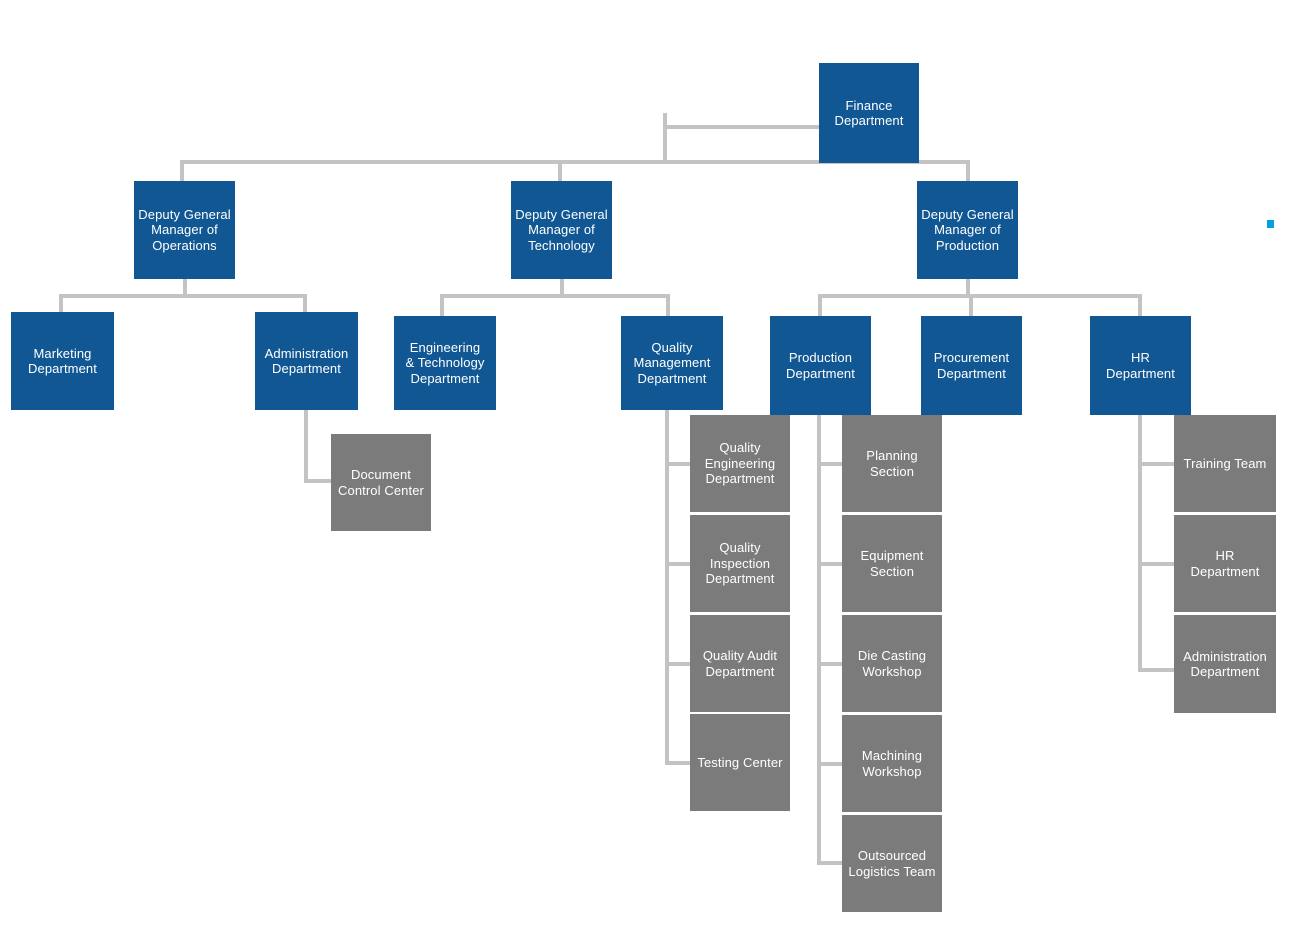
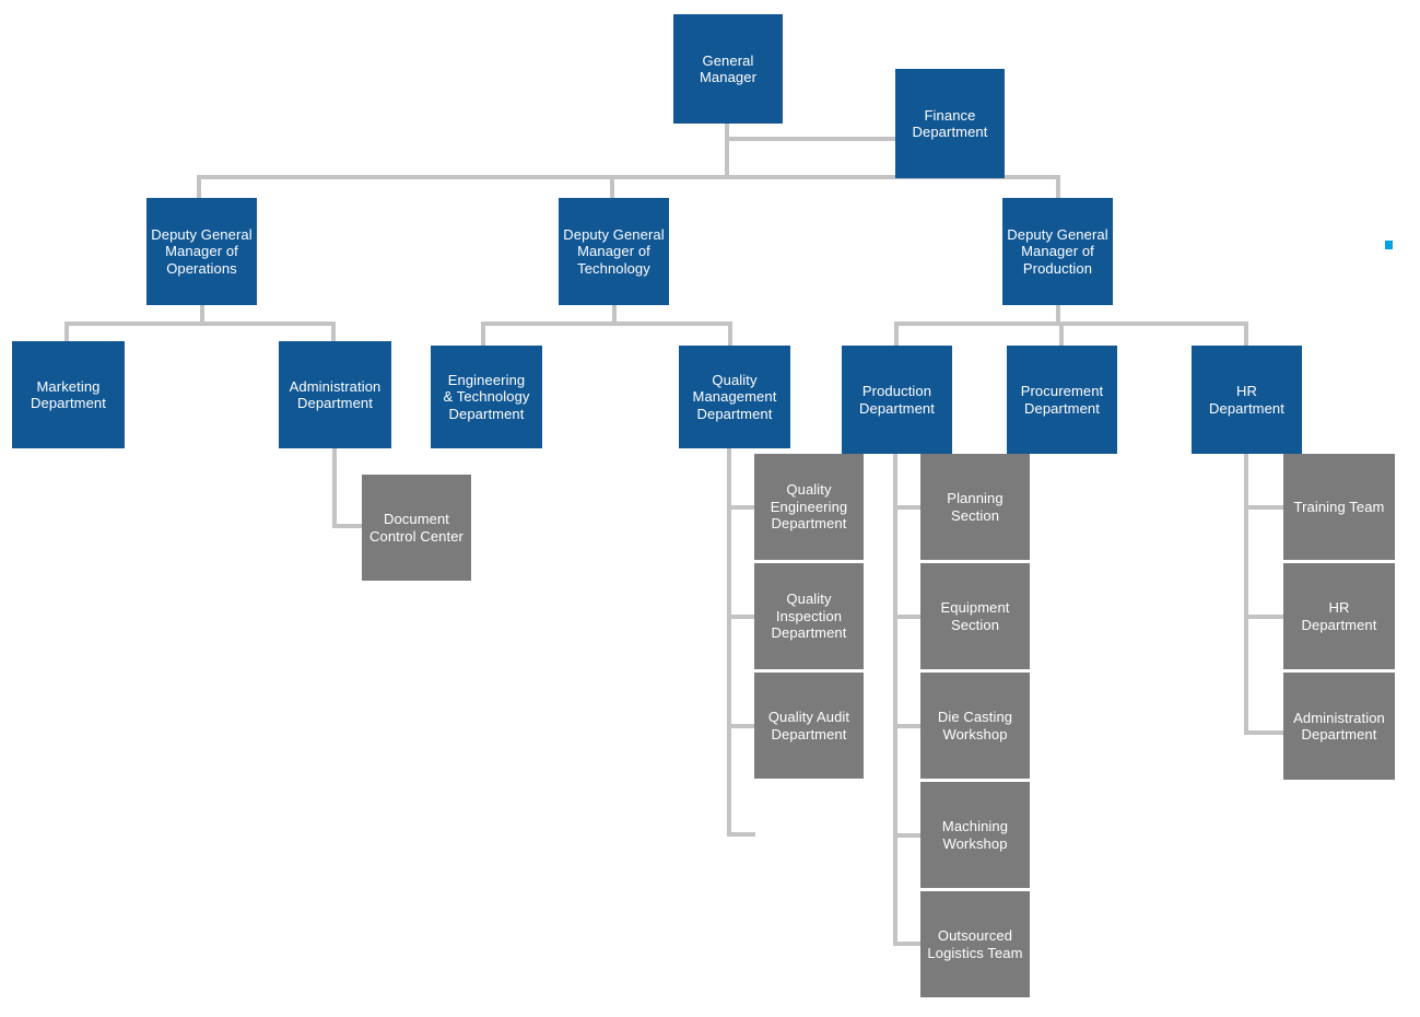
+ General
+ Manager
  Finance
  Department
  Deputy General
  Manager of
  Operations
  Deputy General
  Manager of
  Technology
  Deputy General
  Manager of
  Production
  Marketing
  Department
  Administration
  Department
  Engineering
  & Technology
  Department
  Quality
  Management
  Department
  Production
  Department
  Procurement
  Department
  HR
  Department
  Document
  Control Center
  Quality
  Engineering
  Department
  Quality
  Inspection
  Department
  Quality Audit
  Department
- Testing Center
  Planning
  Section
  Equipment
  Section
  Die Casting
  Workshop
  Machining
  Workshop
  Outsourced
  Logistics Team
  Training Team
  HR
  Department
  Administration
  Department
